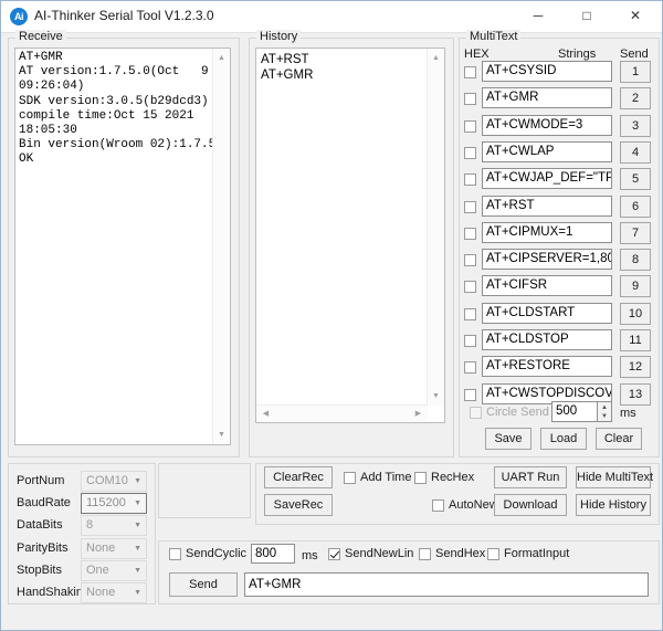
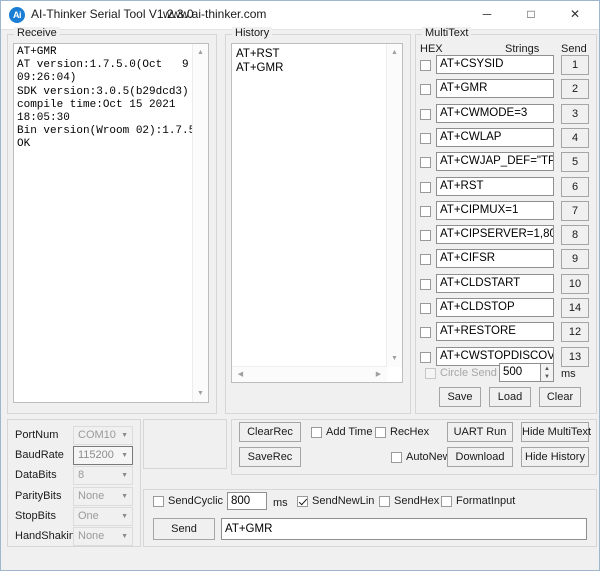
  Ai
  AI-Thinker Serial Tool V1.2.3.0
+ www.ai-thinker.com
  ─
  □
  ✕
  Receive
  AT+GMR
  AT version:1.7.5.0(Oct 9
  09:26:04)
  SDK version:3.0.5(b29dcd3)
  compile time:Oct 15 2021
  18:05:30
  Bin version(Wroom 02):1.7.
  OK
  History
  AT+RST
  AT+GMR
  MultiText
  HEX
  Strings
  Send
  AT+CSYSID
  1
  AT+GMR
  2
  AT+CWMODE=3
  3
  AT+CWLAP
  4
  AT+CWJAP_DEF="TP
  5
  AT+RST
  6
  AT+CIPMUX=1
  7
  AT+CIPSERVER=1,80
  8
  AT+CIFSR
  9
  AT+CLDSTART
  10
  AT+CLDSTOP
- 11
+ 14
  AT+RESTORE
  12
  AT+CWSTOPDISCOV
  13
  Circle Send
  500
  ms
  Save
  Load
  Clear
  PortNum
  COM10
  BaudRate
  115200
  DataBits
  8
  ParityBits
  None
  StopBits
  One
  HandShakin
  None
  ClearRec
  SaveRec
  Add Time
  RecHex
  UART Run
  Download
  Hide MultiText
  Hide History
  SendCyclic
  800
  ms
  SendNewLin
  SendHex
  FormatInput
  Send
  AT+GMR
